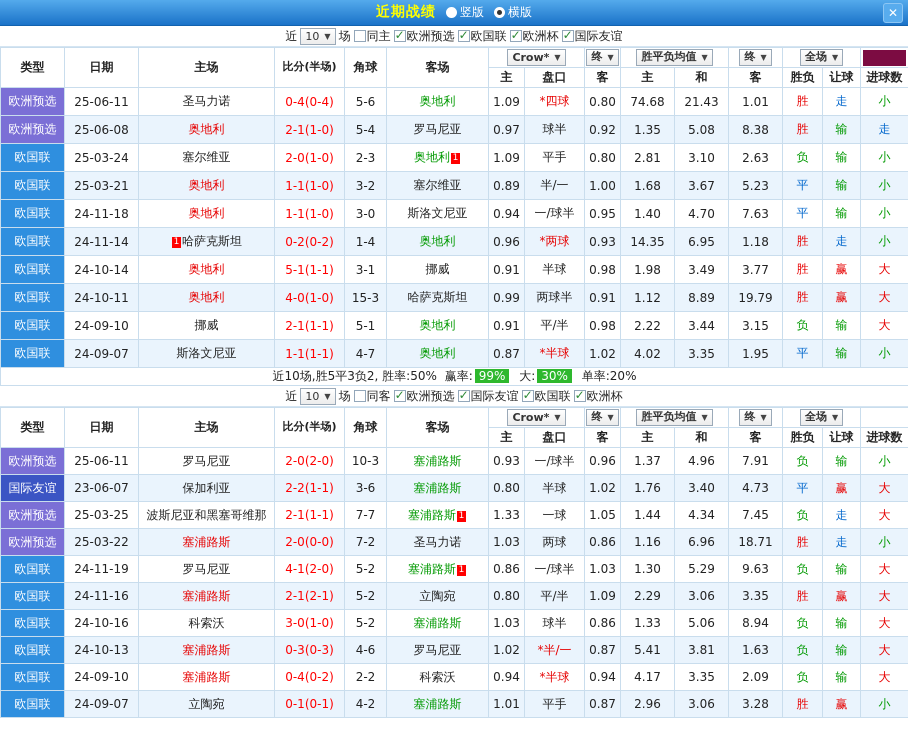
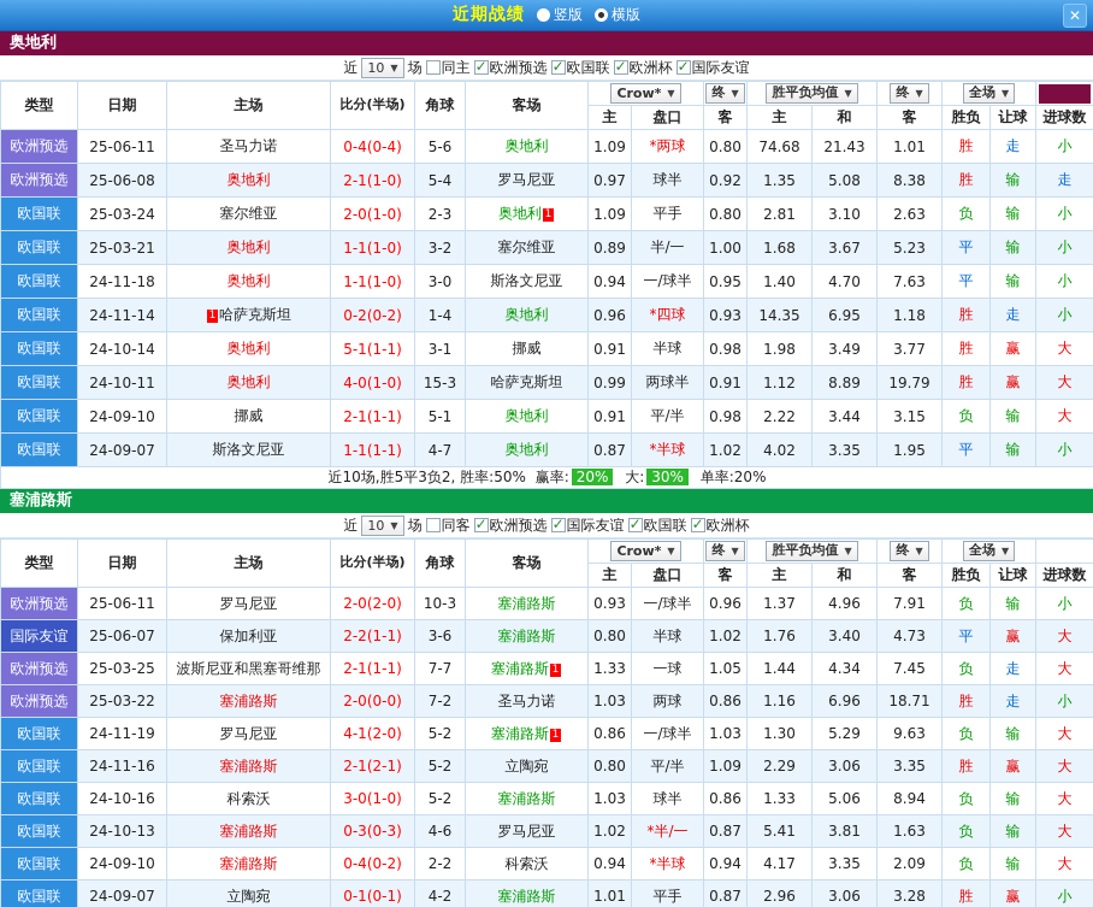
  近期战绩
  竖版
  横版
  ✕
+ 奥地利
  近
  10
  ▼
  场
  同主
  欧洲预选
  欧国联
  欧洲杯
  国际友谊
  类型	日期	主场	比分(半场)	角球	客场	Crow* ▼	终 ▼	胜平负均值 ▼	终 ▼	全场 ▼
  主	盘口	客	主	和	客	胜负	让球	进球数
- 欧洲预选	25-06-11	圣马力诺	0-4(0-4)	5-6	奥地利	1.09	*四球	0.80	74.68	21.43	1.01	胜	走	小
+ 欧洲预选	25-06-11	圣马力诺	0-4(0-4)	5-6	奥地利	1.09	*两球	0.80	74.68	21.43	1.01	胜	走	小
  欧洲预选	25-06-08	奥地利	2-1(1-0)	5-4	罗马尼亚	0.97	球半	0.92	1.35	5.08	8.38	胜	输	走
  欧国联	25-03-24	塞尔维亚	2-0(1-0)	2-3	奥地利 1	1.09	平手	0.80	2.81	3.10	2.63	负	输	小
  欧国联	25-03-21	奥地利	1-1(1-0)	3-2	塞尔维亚	0.89	半/一	1.00	1.68	3.67	5.23	平	输	小
  欧国联	24-11-18	奥地利	1-1(1-0)	3-0	斯洛文尼亚	0.94	一/球半	0.95	1.40	4.70	7.63	平	输	小
- 欧国联	24-11-14	1 哈萨克斯坦	0-2(0-2)	1-4	奥地利	0.96	*两球	0.93	14.35	6.95	1.18	胜	走	小
+ 欧国联	24-11-14	1 哈萨克斯坦	0-2(0-2)	1-4	奥地利	0.96	*四球	0.93	14.35	6.95	1.18	胜	走	小
  欧国联	24-10-14	奥地利	5-1(1-1)	3-1	挪威	0.91	半球	0.98	1.98	3.49	3.77	胜	赢	大
  欧国联	24-10-11	奥地利	4-0(1-0)	15-3	哈萨克斯坦	0.99	两球半	0.91	1.12	8.89	19.79	胜	赢	大
  欧国联	24-09-10	挪威	2-1(1-1)	5-1	奥地利	0.91	平/半	0.98	2.22	3.44	3.15	负	输	大
  欧国联	24-09-07	斯洛文尼亚	1-1(1-1)	4-7	奥地利	0.87	*半球	1.02	4.02	3.35	1.95	平	输	小
- 近10场,胜5平3负2, 胜率:50% 赢率: 99% 大: 30% 单率:20%
+ 近10场,胜5平3负2, 胜率:50% 赢率: 20% 大: 30% 单率:20%
+ 塞浦路斯
  近
  10
  ▼
  场
  同客
  欧洲预选
  国际友谊
  欧国联
  欧洲杯
  类型	日期	主场	比分(半场)	角球	客场	Crow* ▼	终 ▼	胜平负均值 ▼	终 ▼	全场 ▼
  主	盘口	客	主	和	客	胜负	让球	进球数
  欧洲预选	25-06-11	罗马尼亚	2-0(2-0)	10-3	塞浦路斯	0.93	一/球半	0.96	1.37	4.96	7.91	负	输	小
- 国际友谊	23-06-07	保加利亚	2-2(1-1)	3-6	塞浦路斯	0.80	半球	1.02	1.76	3.40	4.73	平	赢	大
+ 国际友谊	25-06-07	保加利亚	2-2(1-1)	3-6	塞浦路斯	0.80	半球	1.02	1.76	3.40	4.73	平	赢	大
  欧洲预选	25-03-25	波斯尼亚和黑塞哥维那	2-1(1-1)	7-7	塞浦路斯 1	1.33	一球	1.05	1.44	4.34	7.45	负	走	大
  欧洲预选	25-03-22	塞浦路斯	2-0(0-0)	7-2	圣马力诺	1.03	两球	0.86	1.16	6.96	18.71	胜	走	小
  欧国联	24-11-19	罗马尼亚	4-1(2-0)	5-2	塞浦路斯 1	0.86	一/球半	1.03	1.30	5.29	9.63	负	输	大
  欧国联	24-11-16	塞浦路斯	2-1(2-1)	5-2	立陶宛	0.80	平/半	1.09	2.29	3.06	3.35	胜	赢	大
  欧国联	24-10-16	科索沃	3-0(1-0)	5-2	塞浦路斯	1.03	球半	0.86	1.33	5.06	8.94	负	输	大
  欧国联	24-10-13	塞浦路斯	0-3(0-3)	4-6	罗马尼亚	1.02	*半/一	0.87	5.41	3.81	1.63	负	输	大
  欧国联	24-09-10	塞浦路斯	0-4(0-2)	2-2	科索沃	0.94	*半球	0.94	4.17	3.35	2.09	负	输	大
  欧国联	24-09-07	立陶宛	0-1(0-1)	4-2	塞浦路斯	1.01	平手	0.87	2.96	3.06	3.28	胜	赢	小
